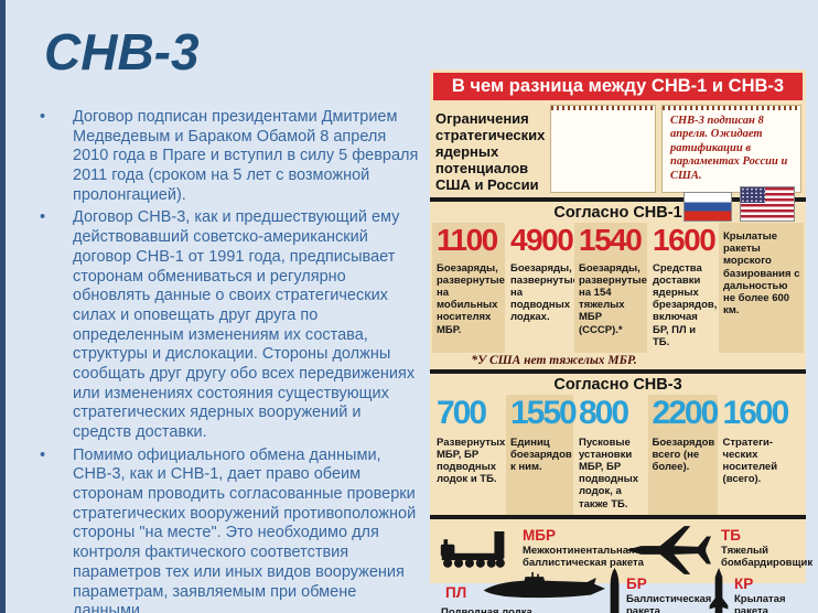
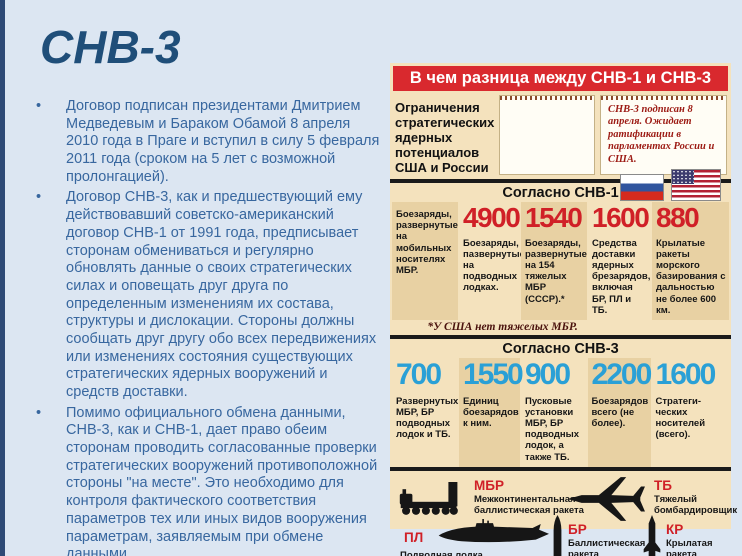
  СНВ-3
  Договор подписан президентами Дмитрием Медведевым и Бараком Обамой 8 апреля 2010 года в Праге и вступил в силу 5 февраля 2011 года (сроком на 5 лет с возможной пролонгацией).
  Договор СНВ-3, как и предшествующий ему действовавший советско-американский договор СНВ-1 от 1991 года, предписывает сторонам обмениваться и регулярно обновлять данные о своих стратегических силах и оповещать друг друга по определенным изменениям их состава, структуры и дислокации. Стороны должны сообщать друг другу обо всех передвижениях или изменениях состояния существующих стратегических ядерных вооружений и средств доставки.
  Помимо официального обмена данными, СНВ-3, как и СНВ-1, дает право обеим сторонам проводить согласованные проверки стратегических вооружений противоположной стороны "на месте". Это необходимо для контроля фактического соответствия параметров тех или иных видов вооружения параметрам, заявляемым при обмене данными.
  В чем разница между СНВ-1 и СНВ-3
  Ограничения стратегических ядерных потенциалов США и России
  СНВ-3 подписан 8 апреля. Ожидает ратификации в парламентах России и США.
  Согласно СНВ-1
- 1100
  Боезаряды, развернутые на мобильных носителях МБР.
  4900
  Боезаряды, пазвернуты на подводных лодках.
  1540
  Боезаряды, развернутые на 154 тяжелых МБР (СССР).*
  1600
  Средства доставки ядерных брезарядов, включая БР, ПЛ и ТБ.
+ 880
  Крылатые ракеты морского базирования с дальностью не более 600 км.
  *У США нет тяжелых МБР.
  Согласно СНВ-3
  700
  Развернутых МБР, БР подводных лодок и ТБ.
  1550
  Единиц боезарядов к ним.
- 800
+ 900
  Пусковые установки МБР, БР подводных лодок, а также ТБ.
  2200
  Боезарядов всего (не более).
  1600
  Стратеги-ческих носителей (всего).
  МБР
  Межконтинентальна баллистическая ракета
  ТБ
  Тяжелый бомбардировщик
  ПЛ
  Подводная лодка
  БР
  Баллистическая ракета
  КР
  Крылатая ракета
